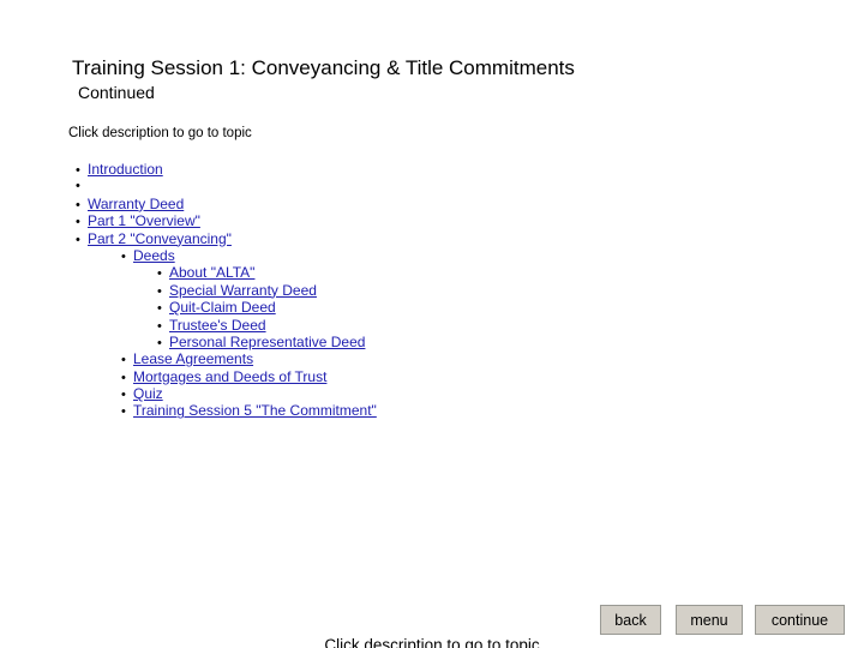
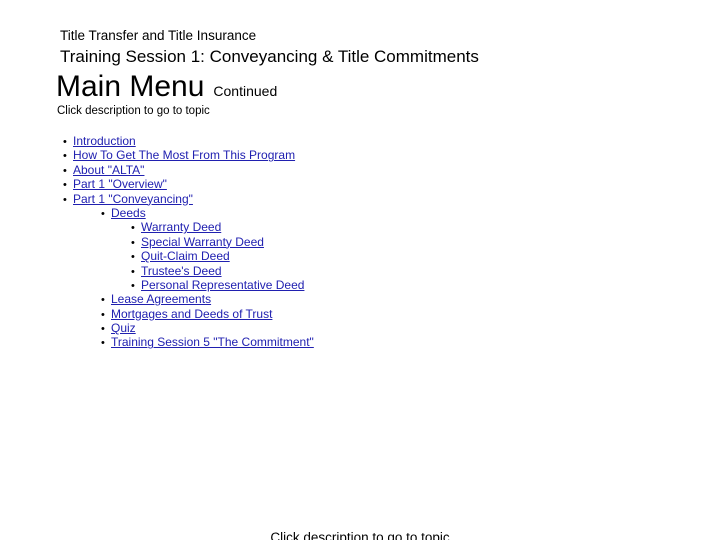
+ Title Transfer and Title Insurance
  Training Session 1: Conveyancing & Title Commitments
+ Main Menu
  Continued
  Click description to go to topic
  •
  Introduction
  •
+ How To Get The Most From This Program
  •
- Warranty Deed
+ About "ALTA"
  •
  Part 1 "Overview"
  •
- Part 2 "Conveyancing"
+ Part 1 "Conveyancing"
  •
  Deeds
  •
- About "ALTA"
+ Warranty Deed
  •
  Special Warranty Deed
  •
  Quit-Claim Deed
  •
  Trustee's Deed
  •
  Personal Representative Deed
  •
  Lease Agreements
  •
  Mortgages and Deeds of Trust
  •
  Quiz
  •
  Training Session 5 "The Commitment"
- back
- menu
- continue
  Click description to go to topic
